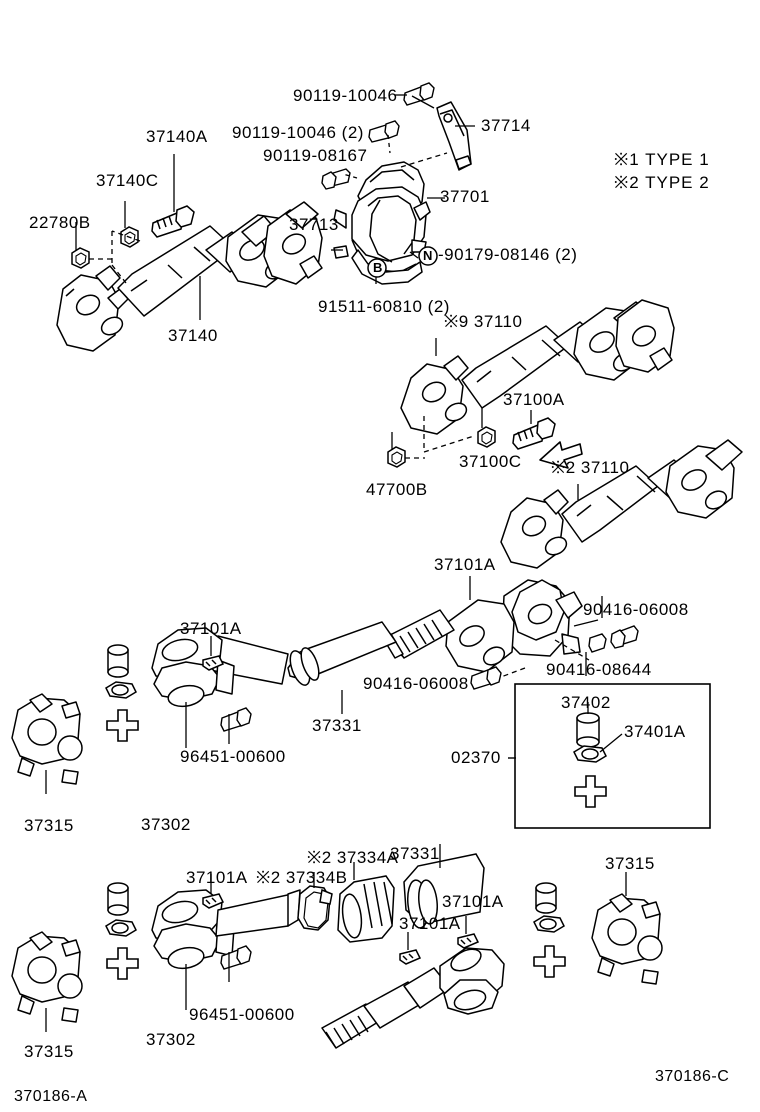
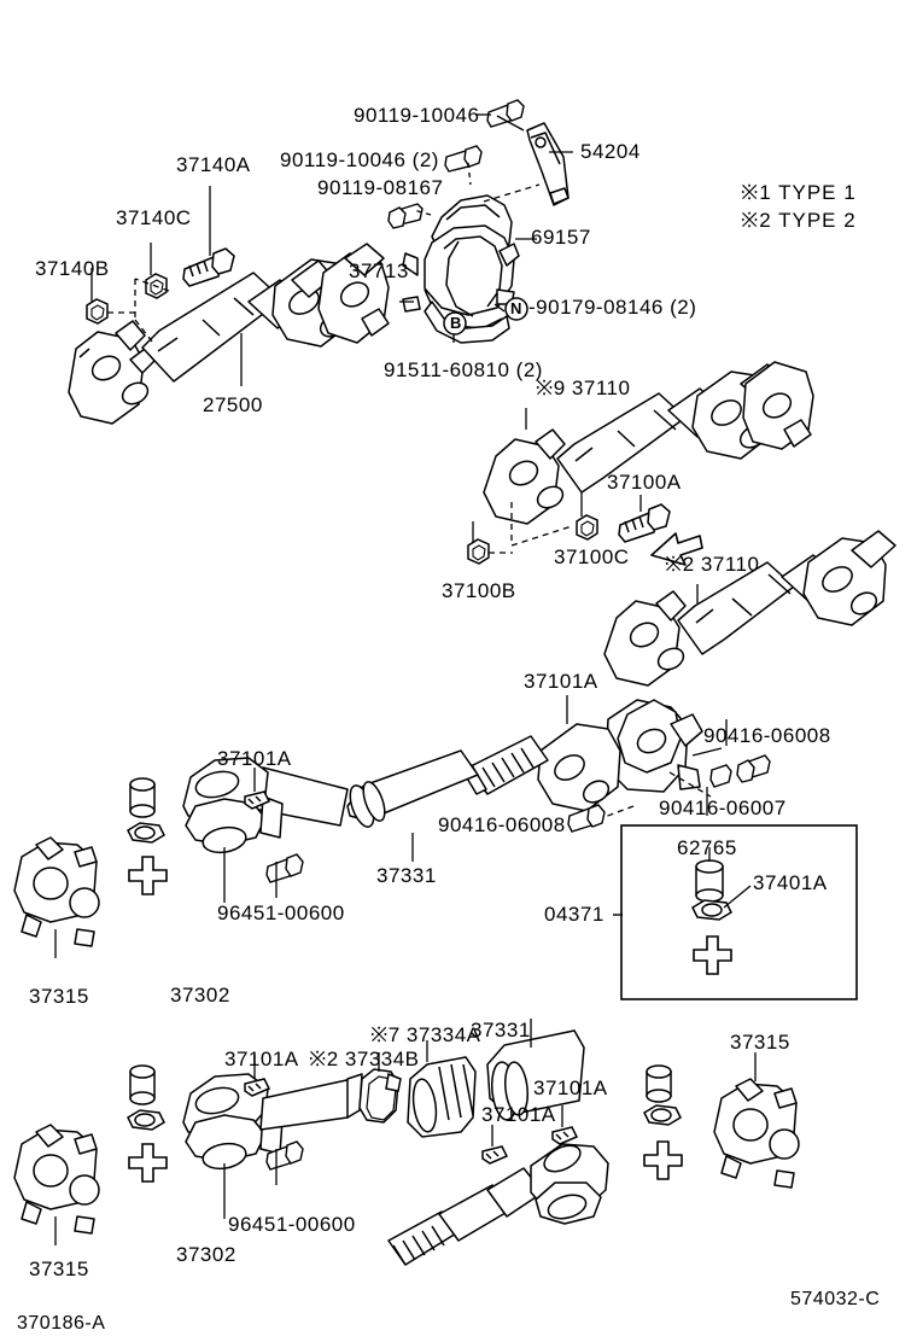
  37140A
  37140C
- 22780B
+ 37140B
- 37140
+ 27500
  90119-10046
  90119-10046 (2)
  90119-08167
- 37714
+ 54204
  37713
- 37701
+ 69157
  -90179-08146 (2)
  91511-60810 (2)
  N
  B
  ※1 TYPE 1
  ※2 TYPE 2
  ※9 37110
  37100A
  37100C
- 47700B
+ 37100B
  ※2 37110
  37101A
  90416-06008
- 90416-08644
+ 90416-06007
  90416-06008
  37101A
  37331
  96451-00600
  37302
  37315
- 02370
+ 04371
- 37402
+ 62765
  37401A
  37331
- ※2 37334A
+ ※7 37334A
  ※2 37334B
  37101A
  37101A
  37101A
  37315
  96451-00600
  37302
  37315
- 370186-C
+ 574032-C
  370186-A
